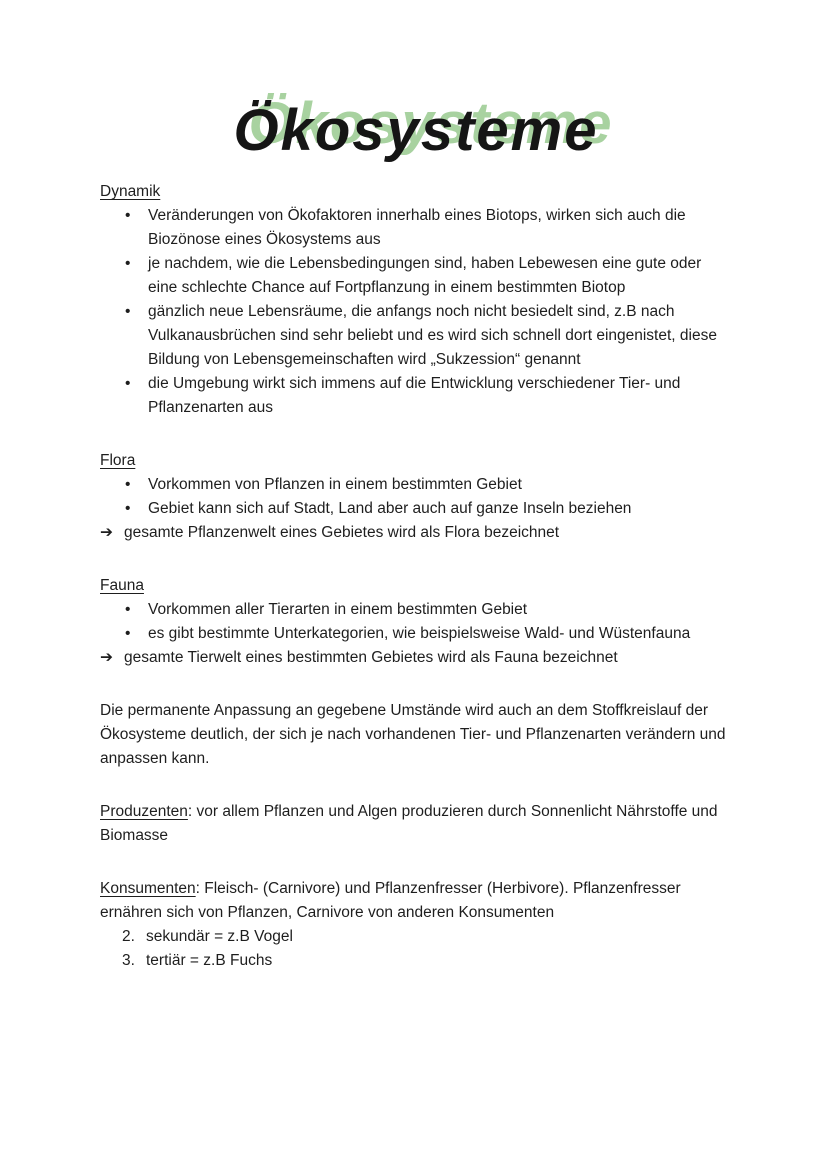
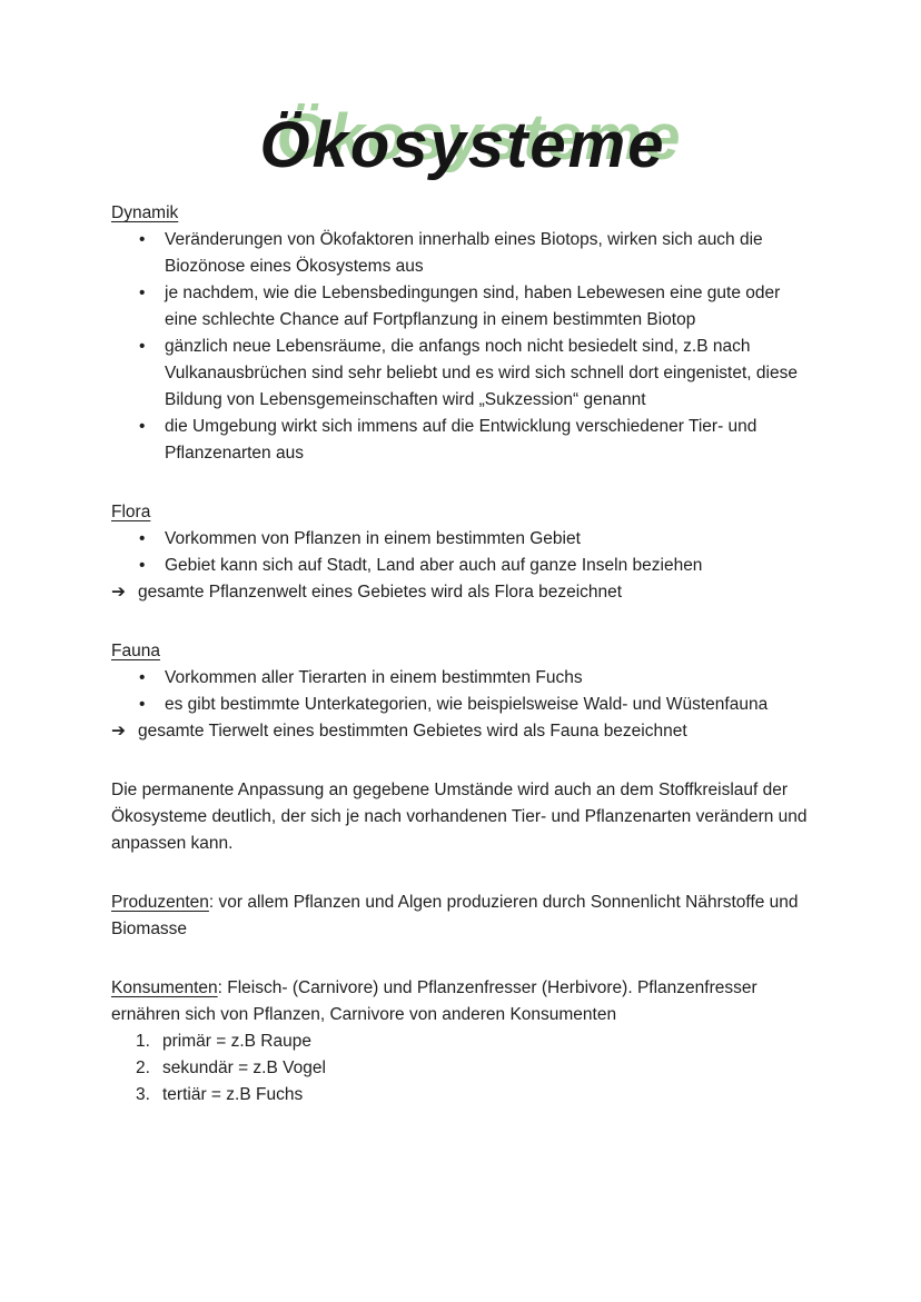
  Ökosysteme
  Dynamik
  •
  Veränderungen von Ökofaktoren innerhalb eines Biotops, wirken sich auch die Biozönose eines Ökosystems aus
  •
  je nachdem, wie die Lebensbedingungen sind, haben Lebewesen eine gute oder eine schlechte Chance auf Fortpflanzung in einem bestimmten Biotop
  •
  gänzlich neue Lebensräume, die anfangs noch nicht besiedelt sind, z.B nach Vulkanausbrüchen sind sehr beliebt und es wird sich schnell dort eingenistet, diese Bildung von Lebensgemeinschaften wird „Sukzession“ genannt
  •
  die Umgebung wirkt sich immens auf die Entwicklung verschiedener Tier- und Pflanzenarten aus
  Flora
  •
  Vorkommen von Pflanzen in einem bestimmten Gebiet
  •
  Gebiet kann sich auf Stadt, Land aber auch auf ganze Inseln beziehen
  ➔
  gesamte Pflanzenwelt eines Gebietes wird als Flora bezeichnet
  Fauna
  •
- Vorkommen aller Tierarten in einem bestimmten Gebiet
+ Vorkommen aller Tierarten in einem bestimmten Fuchs
  •
  es gibt bestimmte Unterkategorien, wie beispielsweise Wald- und Wüstenfauna
  ➔
  gesamte Tierwelt eines bestimmten Gebietes wird als Fauna bezeichnet
  Die permanente Anpassung an gegebene Umstände wird auch an dem Stoffkreislauf der Ökosysteme deutlich, der sich je nach vorhandenen Tier- und Pflanzenarten verändern und anpassen kann.
  Produzenten: vor allem Pflanzen und Algen produzieren durch Sonnenlicht Nährstoffe und Biomasse
  Konsumenten: Fleisch- (Carnivore) und Pflanzenfresser (Herbivore). Pflanzenfresser ernähren sich von Pflanzen, Carnivore von anderen Konsumenten
+ 1.
+ primär = z.B Raupe
  2.
  sekundär = z.B Vogel
  3.
  tertiär = z.B Fuchs
